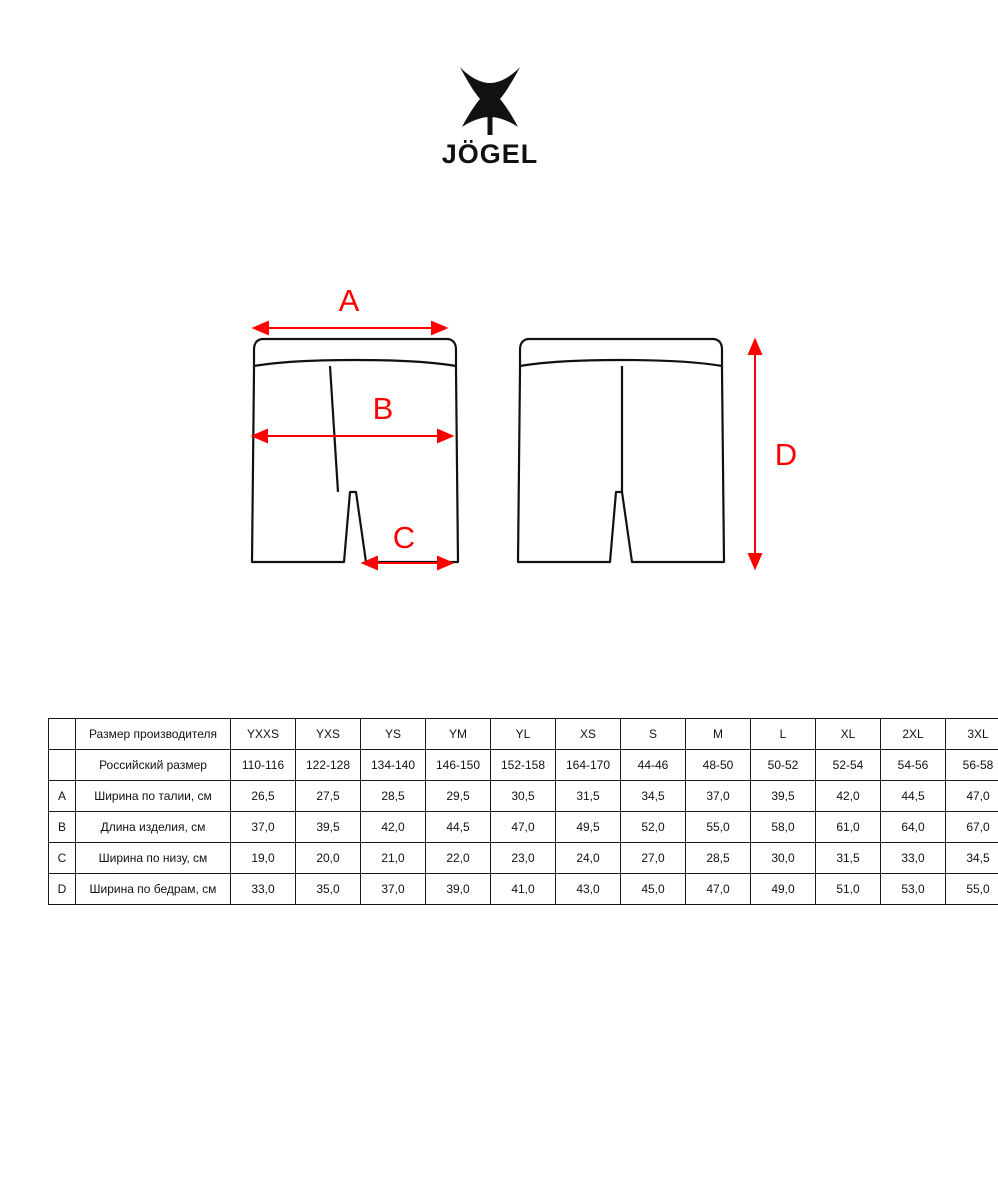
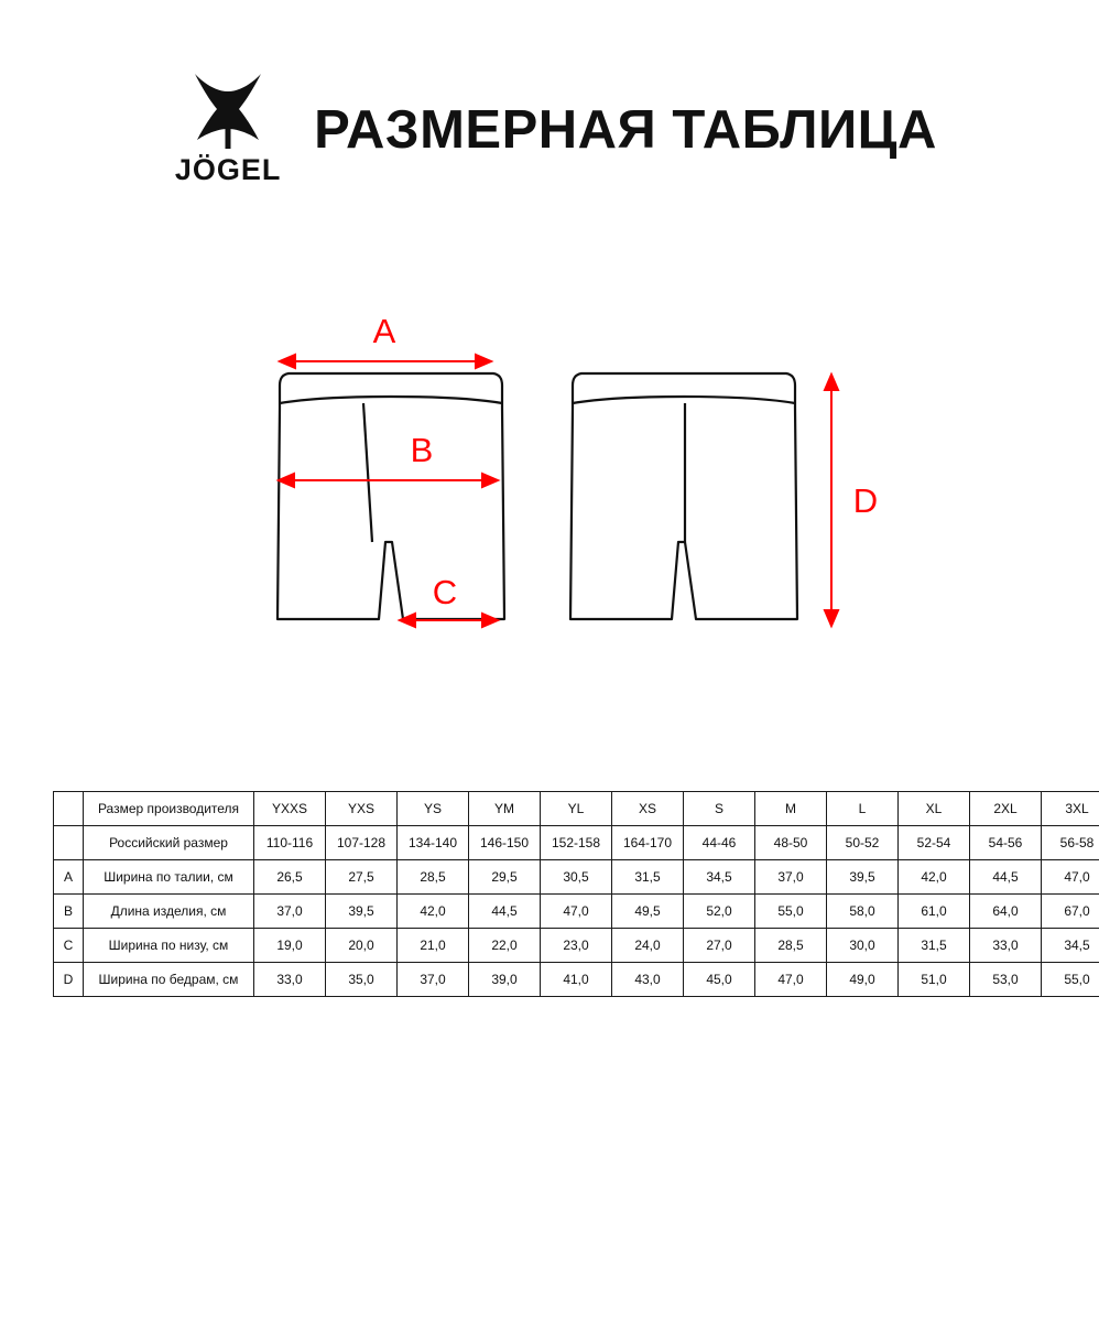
  JÖGEL
+ РАЗМЕРНАЯ ТАБЛИЦА
  A
  B
  C
  D
  	Размер производителя	YXXS	YXS	YS	YM	YL	XS	S	M	L	XL	2XL	3XL
- 	Российский размер	110-116	122-128	134-140	146-150	152-158	164-170	44-46	48-50	50-52	52-54	54-56	56-58
+ 	Российский размер	110-116	107-128	134-140	146-150	152-158	164-170	44-46	48-50	50-52	52-54	54-56	56-58
  A	Ширина по талии, см	26,5	27,5	28,5	29,5	30,5	31,5	34,5	37,0	39,5	42,0	44,5	47,0
  B	Длина изделия, см	37,0	39,5	42,0	44,5	47,0	49,5	52,0	55,0	58,0	61,0	64,0	67,0
  C	Ширина по низу, см	19,0	20,0	21,0	22,0	23,0	24,0	27,0	28,5	30,0	31,5	33,0	34,5
  D	Ширина по бедрам, см	33,0	35,0	37,0	39,0	41,0	43,0	45,0	47,0	49,0	51,0	53,0	55,0
